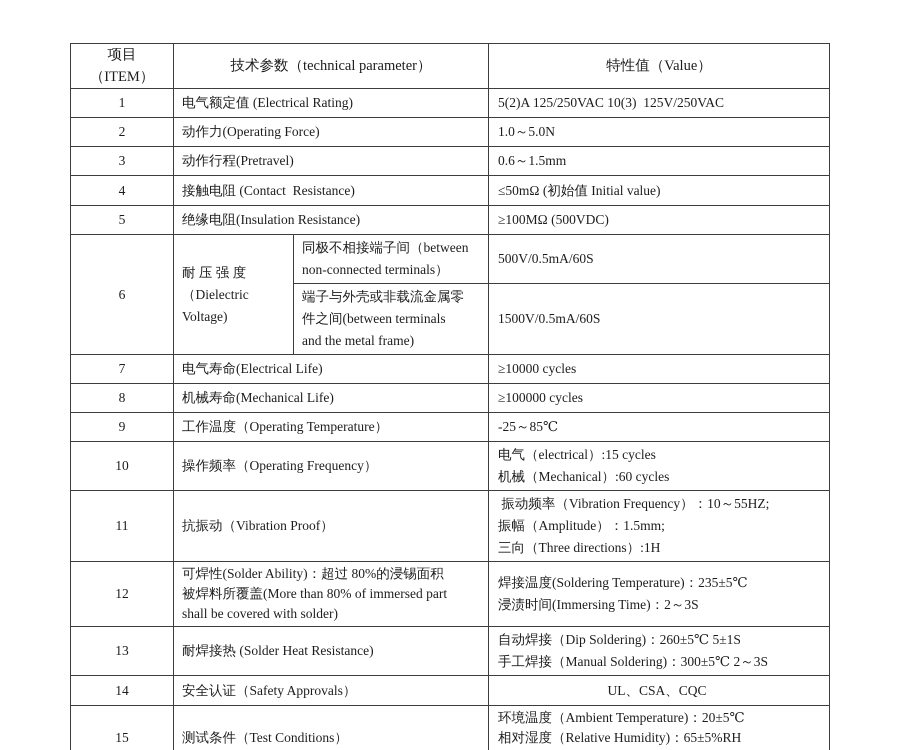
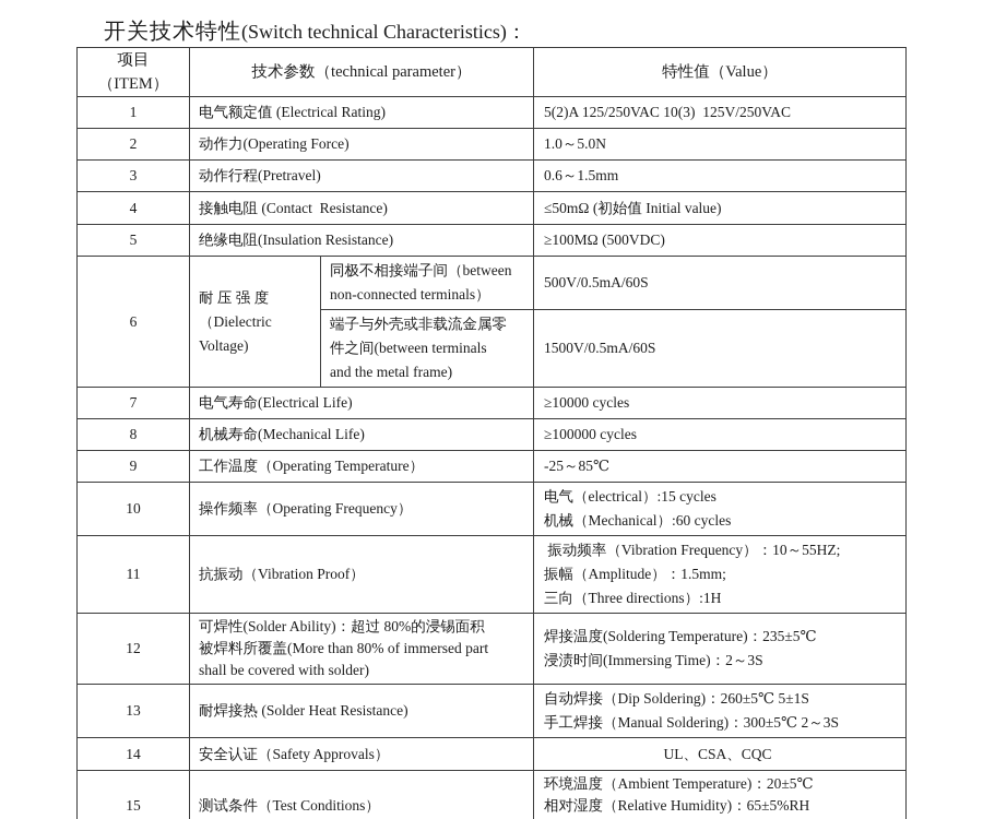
+ 开关技术特性(Switch technical Characteristics)：
  项目 （ITEM）	技术参数（technical parameter）	特性值（Value）
  1	电气额定值 (Electrical Rating)	5(2)A 125/250VAC 10(3) 125V/250VAC
  2	动作力(Operating Force)	1.0～5.0N
  3	动作行程(Pretravel)	0.6～1.5mm
  4	接触电阻 (Contact Resistance)	≤50mΩ (初始值 Initial value)
  5	绝缘电阻(Insulation Resistance)	≥100MΩ (500VDC)
  6	耐 压 强 度 （Dielectric Voltage)	同极不相接端子间（between non-connected terminals）	500V/0.5mA/60S
  端子与外壳或非载流金属零 件之间(between terminals and the metal frame)	1500V/0.5mA/60S
  7	电气寿命(Electrical Life)	≥10000 cycles
  8	机械寿命(Mechanical Life)	≥100000 cycles
  9	工作温度（Operating Temperature）	-25～85℃
  10	操作频率（Operating Frequency）	电气（electrical）:15 cycles 机械（Mechanical）:60 cycles
  11	抗振动（Vibration Proof）	振动频率（Vibration Frequency）：10～55HZ; 振幅（Amplitude）：1.5mm; 三向（Three directions）:1H
  12	可焊性(Solder Ability)：超过 80%的浸锡面积 被焊料所覆盖(More than 80% of immersed part shall be covered with solder)	焊接温度(Soldering Temperature)：235±5℃ 浸渍时间(Immersing Time)：2～3S
  13	耐焊接热 (Solder Heat Resistance)	自动焊接（Dip Soldering)：260±5℃ 5±1S 手工焊接（Manual Soldering)：300±5℃ 2～3S
  14	安全认证（Safety Approvals）	UL、CSA、CQC
  15	测试条件（Test Conditions）	环境温度（Ambient Temperature)：20±5℃ 相对湿度（Relative Humidity)：65±5%RH
